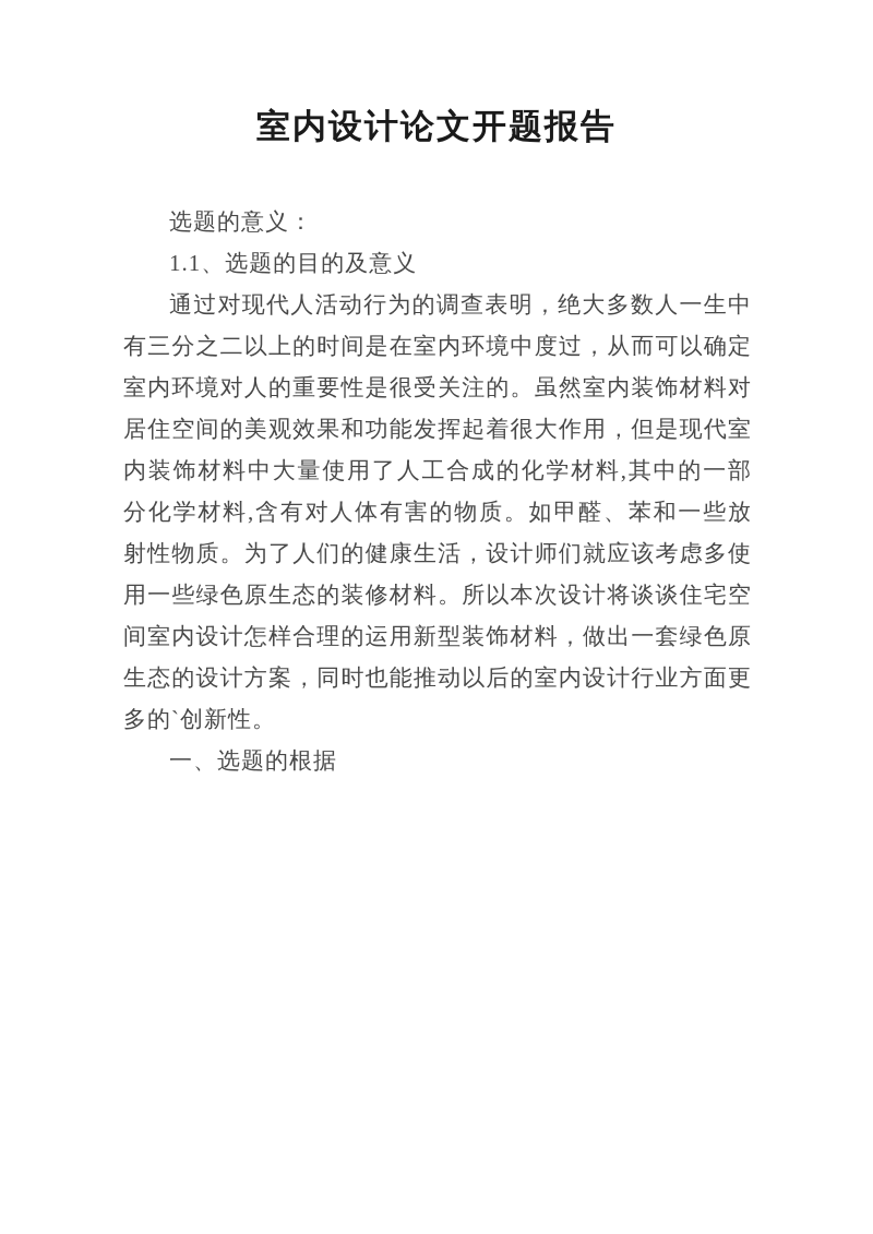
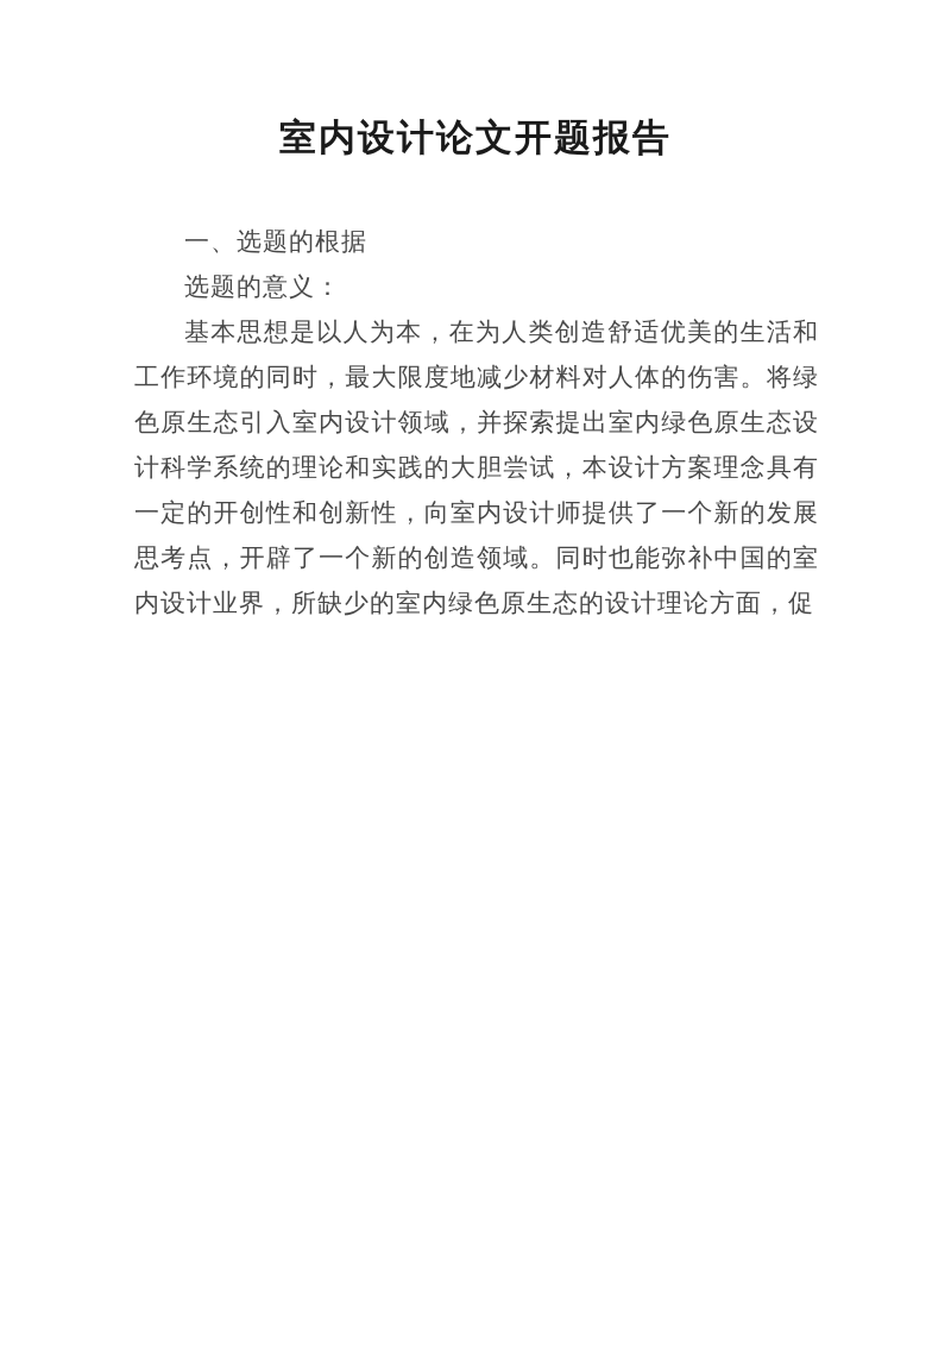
  室内设计论文开题报告
- 选题的意义：
+ 一、选题的根据
- 1.1、选题的目的及意义
- 通过对现代人活动行为的调查表明，绝大多数人一生中有三分之二以上的时间是在室内环境中度过，从而可以确定室内环境对人的重要性是很受关注的。虽然室内装饰材料对居住空间的美观效果和功能发挥起着很大作用，但是现代室内装饰材料中大量使用了人工合成的化学材料,其中的一部分化学材料,含有对人体有害的物质。如甲醛、苯和一些放射性物质。为了人们的健康生活，设计师们就应该考虑多使用一些绿色原生态的装修材料。所以本次设计将谈谈住宅空间室内设计怎样合理的运用新型装饰材料，做出一套绿色原生态的设计方案，同时也能推动以后的室内设计行业方面更多的`创新性。
- 一、选题的根据
+ 选题的意义：
+ 基本思想是以人为本，在为人类创造舒适优美的生活和工作环境的同时，最大限度地减少材料对人体的伤害。将绿色原生态引入室内设计领域，并探索提出室内绿色原生态设计科学系统的理论和实践的大胆尝试，本设计方案理念具有一定的开创性和创新性，向室内设计师提供了一个新的发展思考点，开辟了一个新的创造领域。同时也能弥补中国的室内设计业界，所缺少的室内绿色原生态的设计理论方面，促
